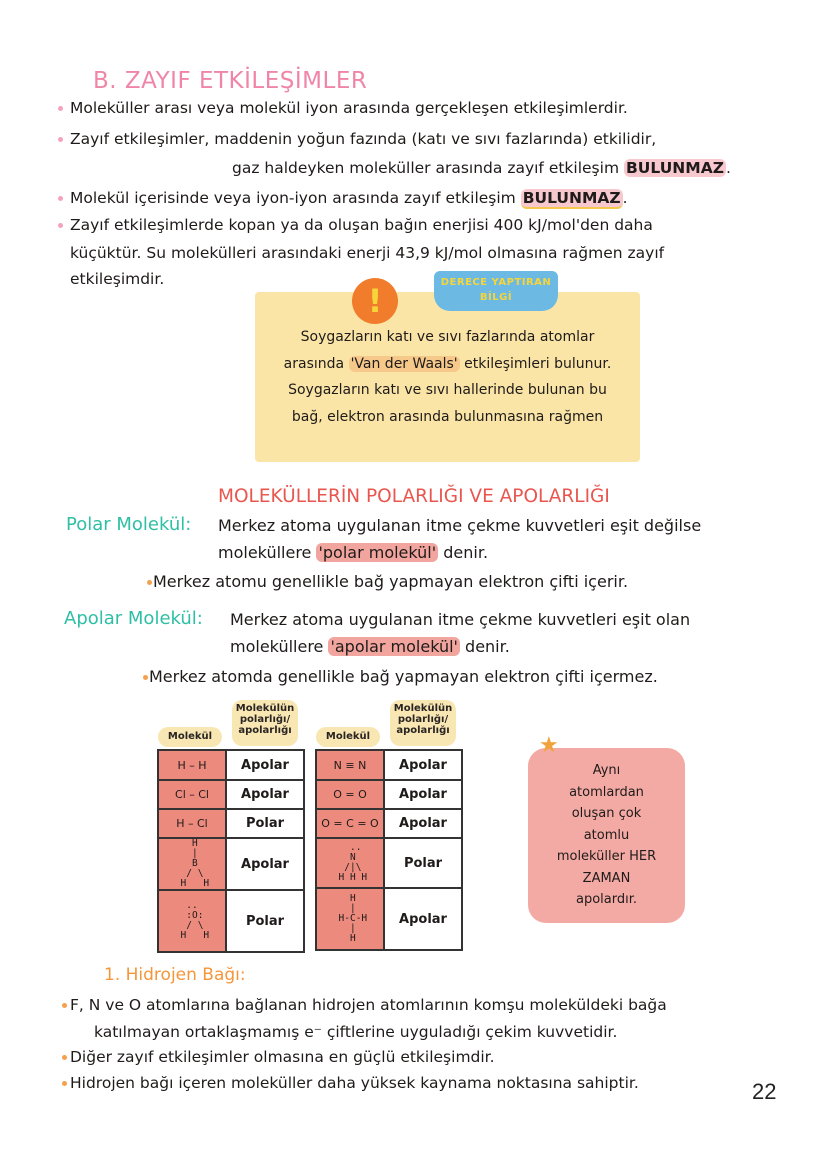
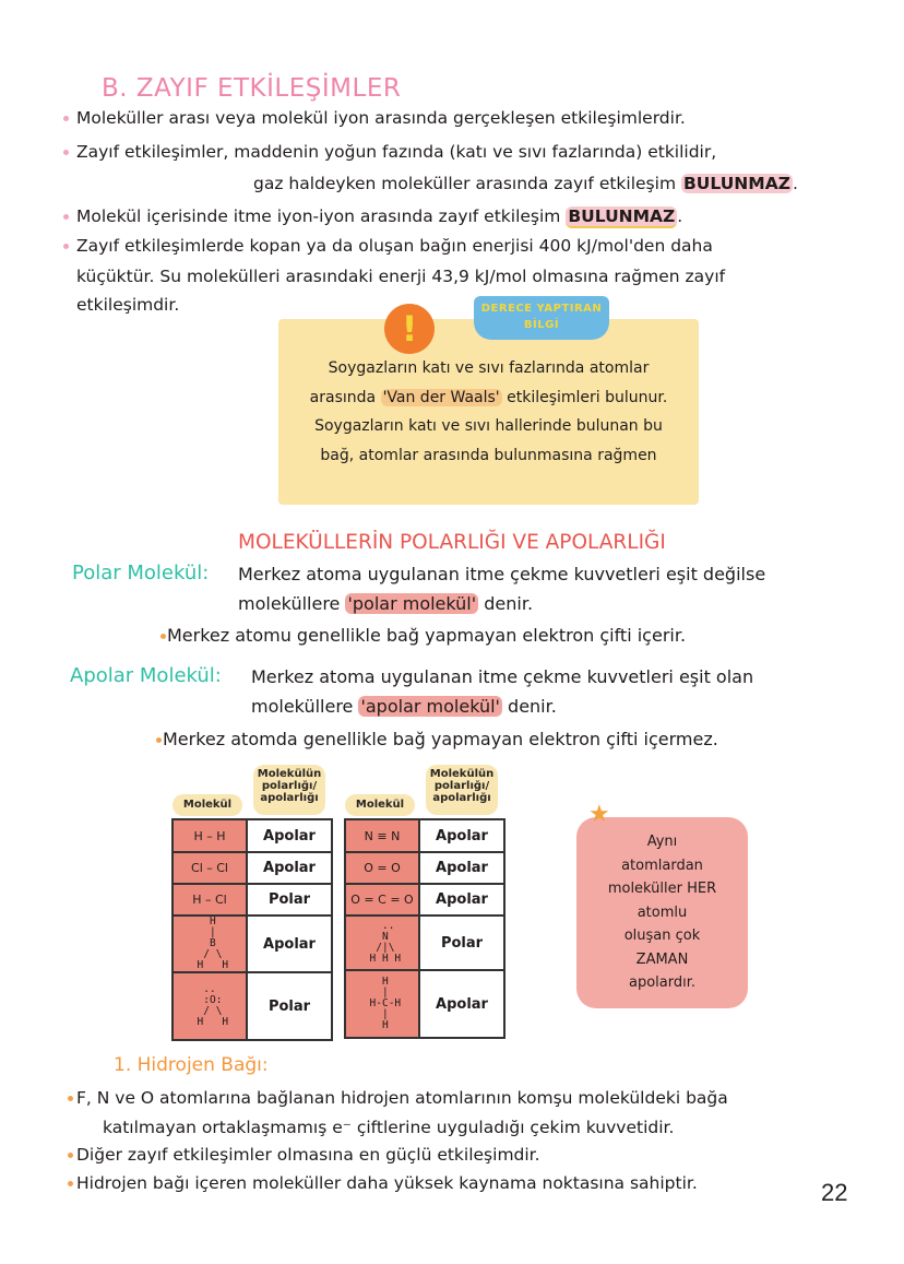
  B. ZAYIF ETKİLEŞİMLER
  Moleküller arası veya molekül iyon arasında gerçekleşen etkileşimlerdir.
  Zayıf etkileşimler, maddenin yoğun fazında (katı ve sıvı fazlarında) etkilidir,
  gaz haldeyken moleküller arasında zayıf etkileşim BULUNMAZ.
- Molekül içerisinde veya iyon-iyon arasında zayıf etkileşim BULUNMAZ.
+ Molekül içerisinde itme iyon-iyon arasında zayıf etkileşim BULUNMAZ.
  Zayıf etkileşimlerde kopan ya da oluşan bağın enerjisi 400 kJ/mol'den daha
  küçüktür. Su molekülleri arasındaki enerji 43,9 kJ/mol olmasına rağmen zayıf
  etkileşimdir.
  Soygazların katı ve sıvı fazlarında atomlar
  arasında 'Van der Waals' etkileşimleri bulunur.
  Soygazların katı ve sıvı hallerinde bulunan bu
- bağ, elektron arasında bulunmasına rağmen
+ bağ, atomlar arasında bulunmasına rağmen
  !
  DERECE YAPTIRAN
  BİLGİ
  MOLEKÜLLERİN POLARLIĞI VE APOLARLIĞI
  Polar Molekül:
  Merkez atoma uygulanan itme çekme kuvvetleri eşit değilse
  moleküllere 'polar molekül' denir.
  Merkez atomu genellikle bağ yapmayan elektron çifti içerir.
  Apolar Molekül:
  Merkez atoma uygulanan itme çekme kuvvetleri eşit olan
  moleküllere 'apolar molekül' denir.
  Merkez atomda genellikle bağ yapmayan elektron çifti içermez.
  Molekül
  Molekülün
  polarlığı/
  apolarlığı
  Molekül
  Molekülün
  polarlığı/
  apolarlığı
  H – H	Apolar
  Cl – Cl	Apolar
  H – Cl	Polar
  H | B / \ H H	Apolar
  .. :O: / \ H H	Polar
  N ≡ N	Apolar
  O = O	Apolar
  O = C = O	Apolar
  .. N /|\ H H H	Polar
  H | H-C-H | H	Apolar
  Aynı
  atomlardan
- oluşan çok
+ moleküller HER
  atomlu
- moleküller HER
+ oluşan çok
  ZAMAN
  apolardır.
  ★
  1. Hidrojen Bağı:
  F, N ve O atomlarına bağlanan hidrojen atomlarının komşu moleküldeki bağa
  katılmayan ortaklaşmamış e⁻ çiftlerine uyguladığı çekim kuvvetidir.
  Diğer zayıf etkileşimler olmasına en güçlü etkileşimdir.
  Hidrojen bağı içeren moleküller daha yüksek kaynama noktasına sahiptir.
  22
